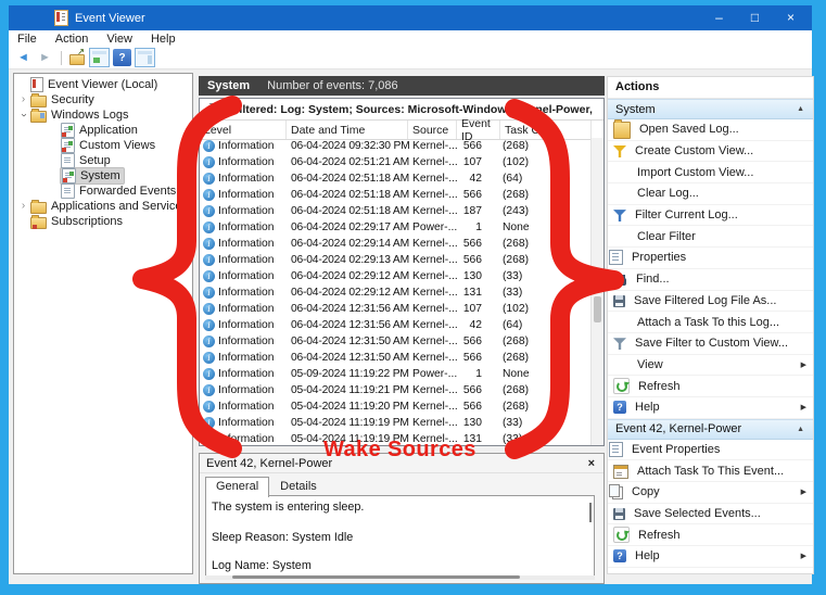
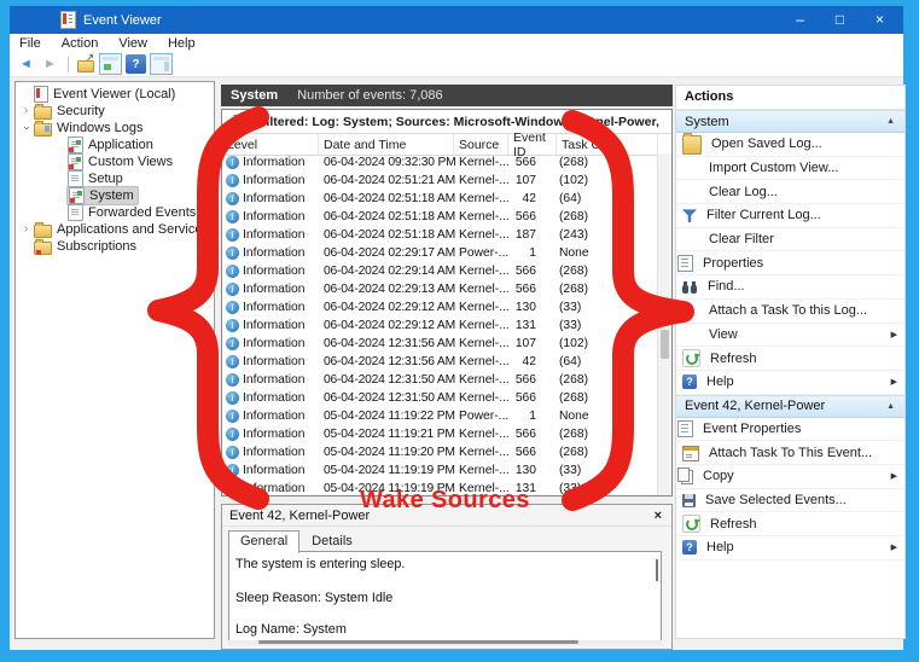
  Event Viewer
  –
  □
  ×
  File
  Action
  View
  Help
  Event Viewer (Local)
  ›
  Security
  Windows Logs
  Application
  Custom Views
  Setup
  System
  Forwarded Events
  ›
  Applications and Servic
  Subscriptions
  System
  Number of events: 7,086
  ltered: Log: System; Sources: Microsoft-Windownel-Power,
  evel
  Date and Time
  Source
  Event ID
  Information
  06-04-2024 09:32:30 PM
  Kernel-...
  566
  (268)
  Information
  06-04-2024 02:51:21 AM
  Kernel-...
  107
  (102)
  Information
  06-04-2024 02:51:18 AM
  Kernel-...
  42
  (64)
  Information
  06-04-2024 02:51:18 AM
  Kernel-...
  566
  (268)
  Information
  06-04-2024 02:51:18 AM
  Kernel-...
  187
  (243)
  Information
  06-04-2024 02:29:17 AM
  Power-...
  1
  None
  Information
  06-04-2024 02:29:14 AM
  Kernel-...
  566
  (268)
  Information
  06-04-2024 02:29:13 AM
  Kernel-...
  566
  (268)
  Information
  06-04-2024 02:29:12 AM
  Kernel-...
  130
  (33)
  Information
  06-04-2024 02:29:12 AM
  Kernel-...
  131
  (33)
  Information
  06-04-2024 12:31:56 AM
  Kernel-...
  107
  (102)
  Information
  06-04-2024 12:31:56 AM
  Kernel-...
  42
  (64)
  Information
  06-04-2024 12:31:50 AM
  Kernel-...
  566
  (268)
  Information
  06-04-2024 12:31:50 AM
  Kernel-...
  566
  (268)
  Information
- 05-09-2024 11:19:22 PM
+ 05-04-2024 11:19:22 PM
  Power-...
  1
  None
  Information
  05-04-2024 11:19:21 PM
  Kernel-...
  566
  (268)
  Information
  05-04-2024 11:19:20 PM
  Kernel-...
  566
  (268)
  Information
  05-04-2024 11:19:19 PM
  Kernel-...
  130
  (33)
  05-04-2024 11:19:19 PM
  Kernel-...
  131
  Event 42, Kernel-Power
  ×
  General
  Details
  The system is entering sleep.
  Sleep Reason: System Idle
  Log Name: System
  Actions
  System
  Open Saved Log...
- Create Custom View...
  Import Custom View...
  Clear Log...
  Filter Current Log...
  Clear Filter
  Properties
  Find...
- Save Filtered Log File As...
  Attach a Task To this Log...
- Save Filter to Custom View...
  View
  Refresh
  Help
  Event 42, Kernel-Power
  Event Properties
  Attach Task To This Event...
  Copy
  Save Selected Events...
  Refresh
  Help
  Wake Sources
